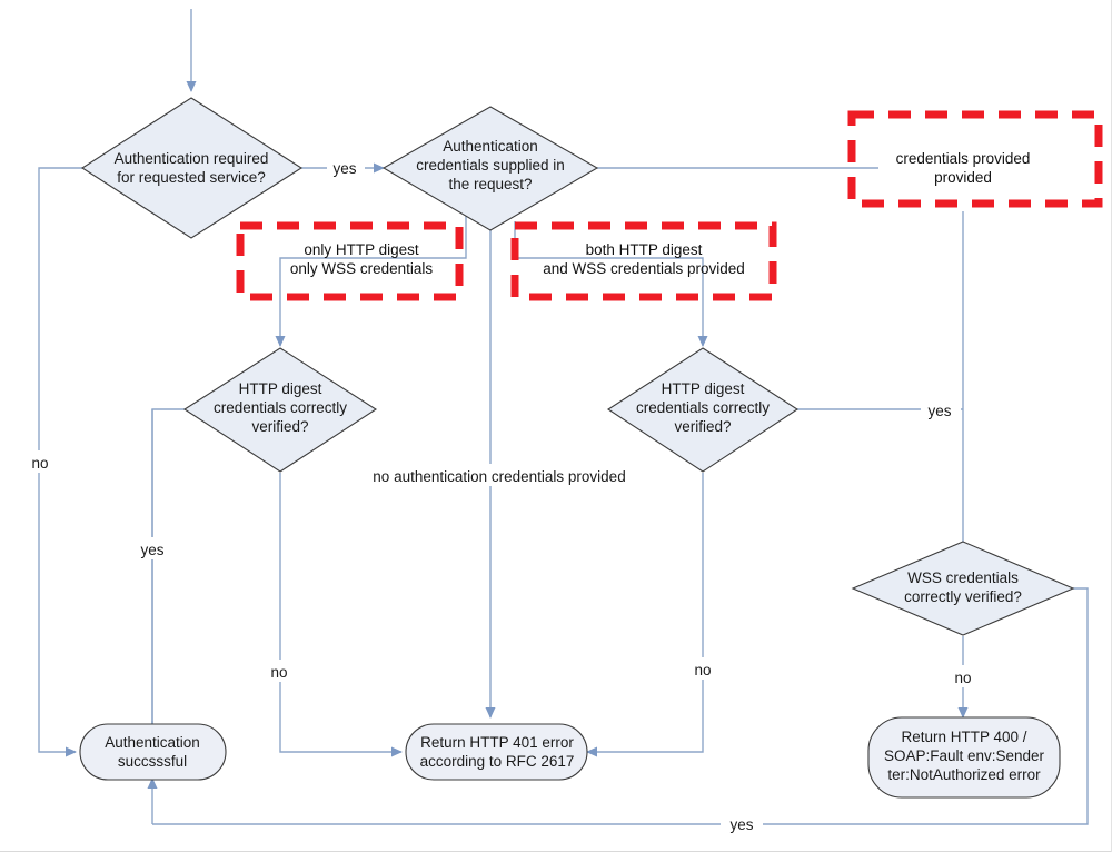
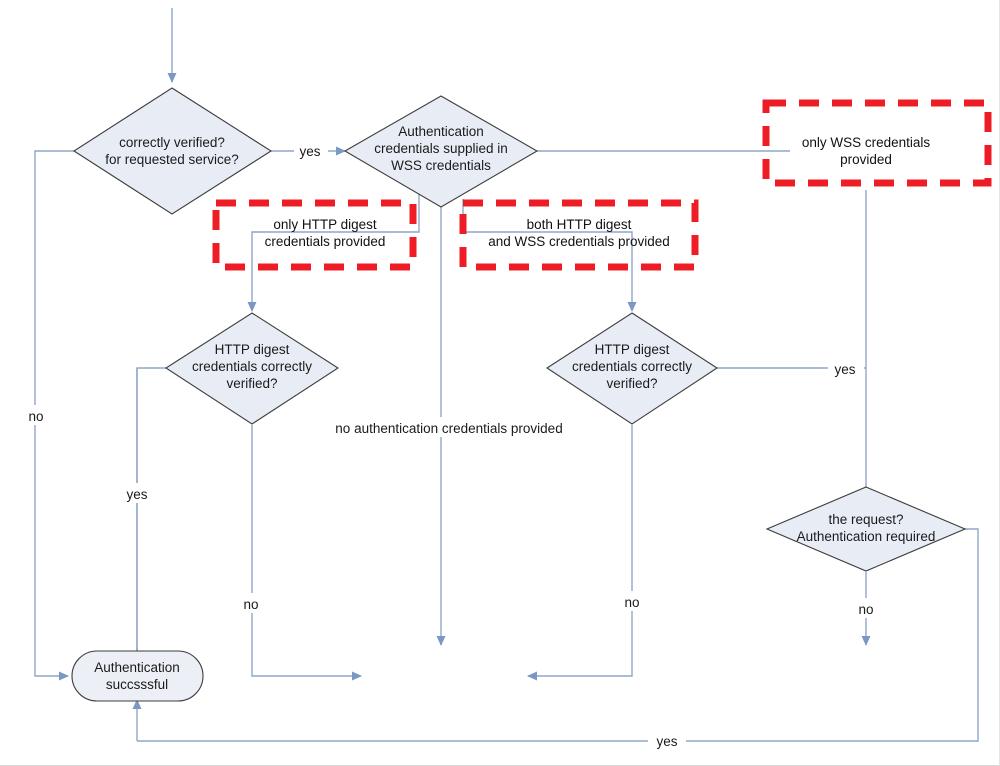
- Authentication required
+ correctly verified?
  for requested service?
  Authentication
  credentials supplied in
- the request?
+ WSS credentials
  HTTP digest
  credentials correctly
  verified?
  HTTP digest
  credentials correctly
  verified?
- WSS credentials
+ the request?
- correctly verified?
+ Authentication required
  Authentication
  succsssful
- Return HTTP 401 error
- according to RFC 2617
- Return HTTP 400 /
- SOAP:Fault env:Sender
- ter:NotAuthorized error
- credentials provided
+ only WSS credentials
  provided
  only HTTP digest
- only WSS credentials
+ credentials provided
  both HTTP digest
  and WSS credentials provided
  yes
  no
  yes
  no
  no
  yes
  no
  yes
  no authentication credentials provided
